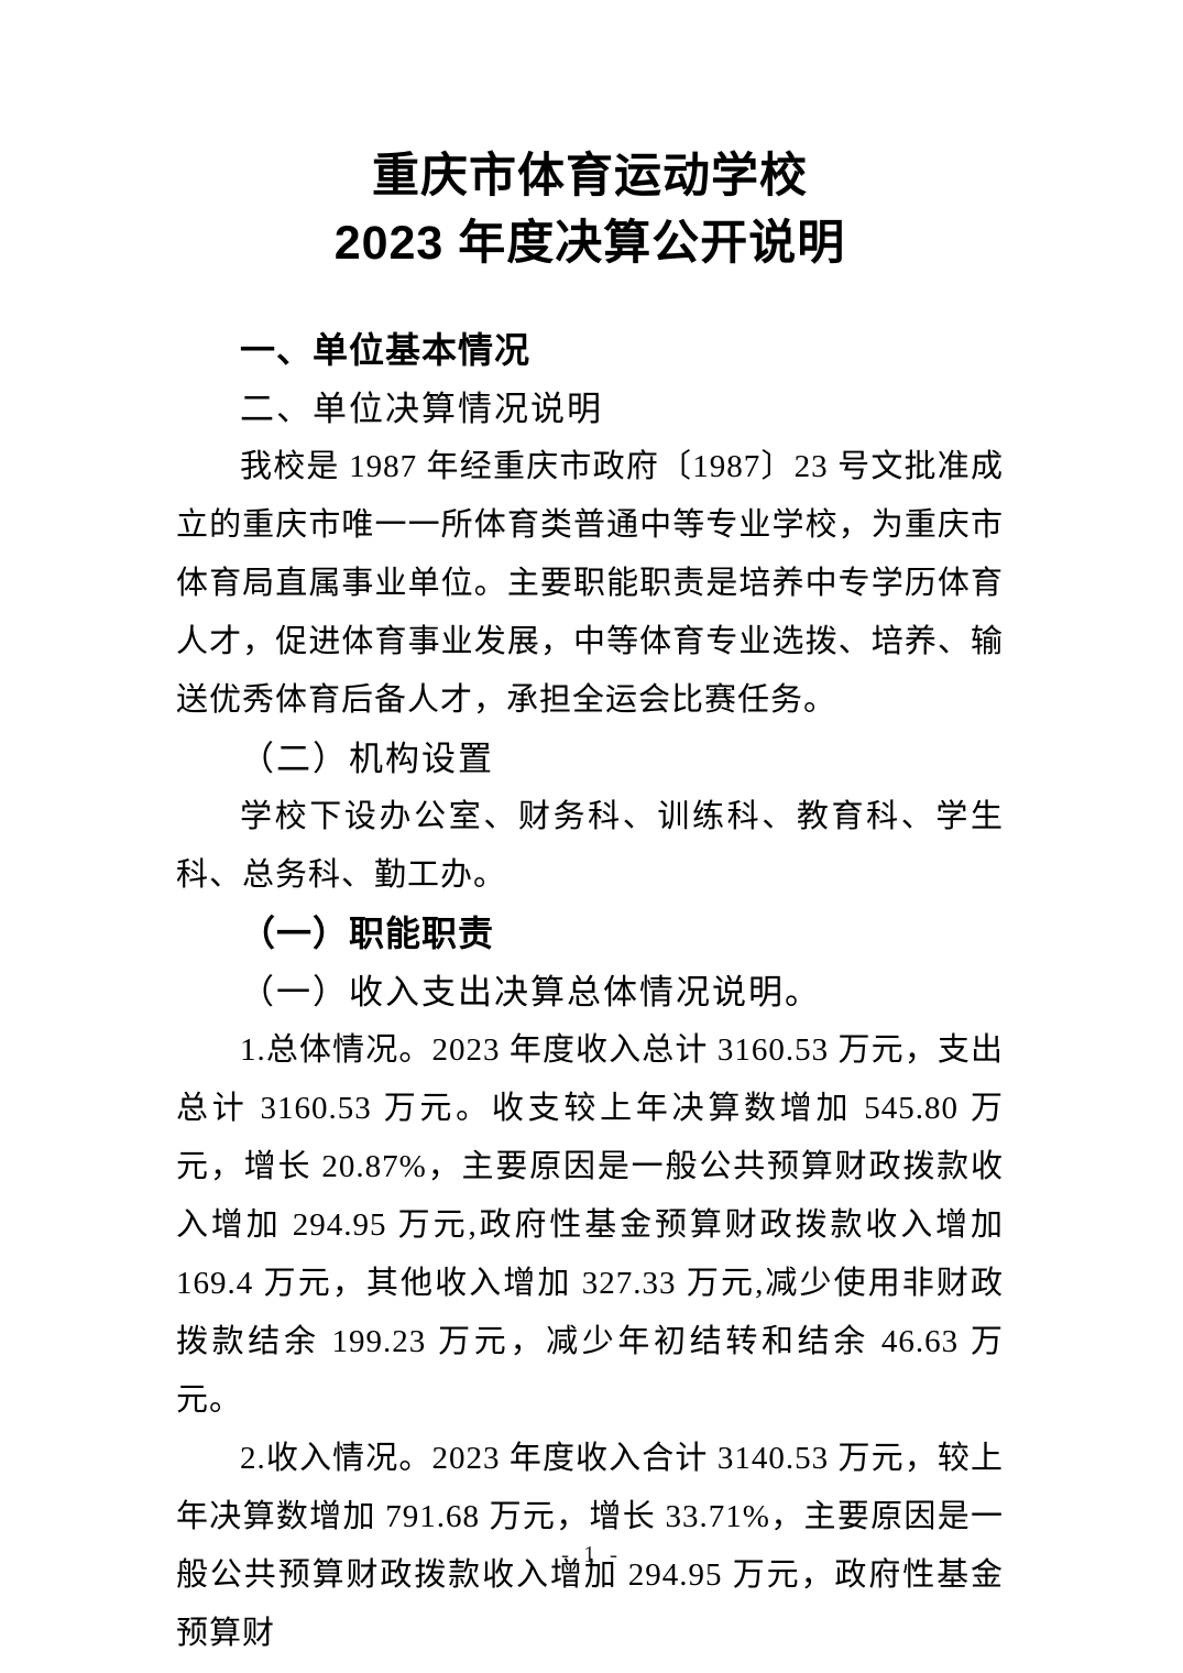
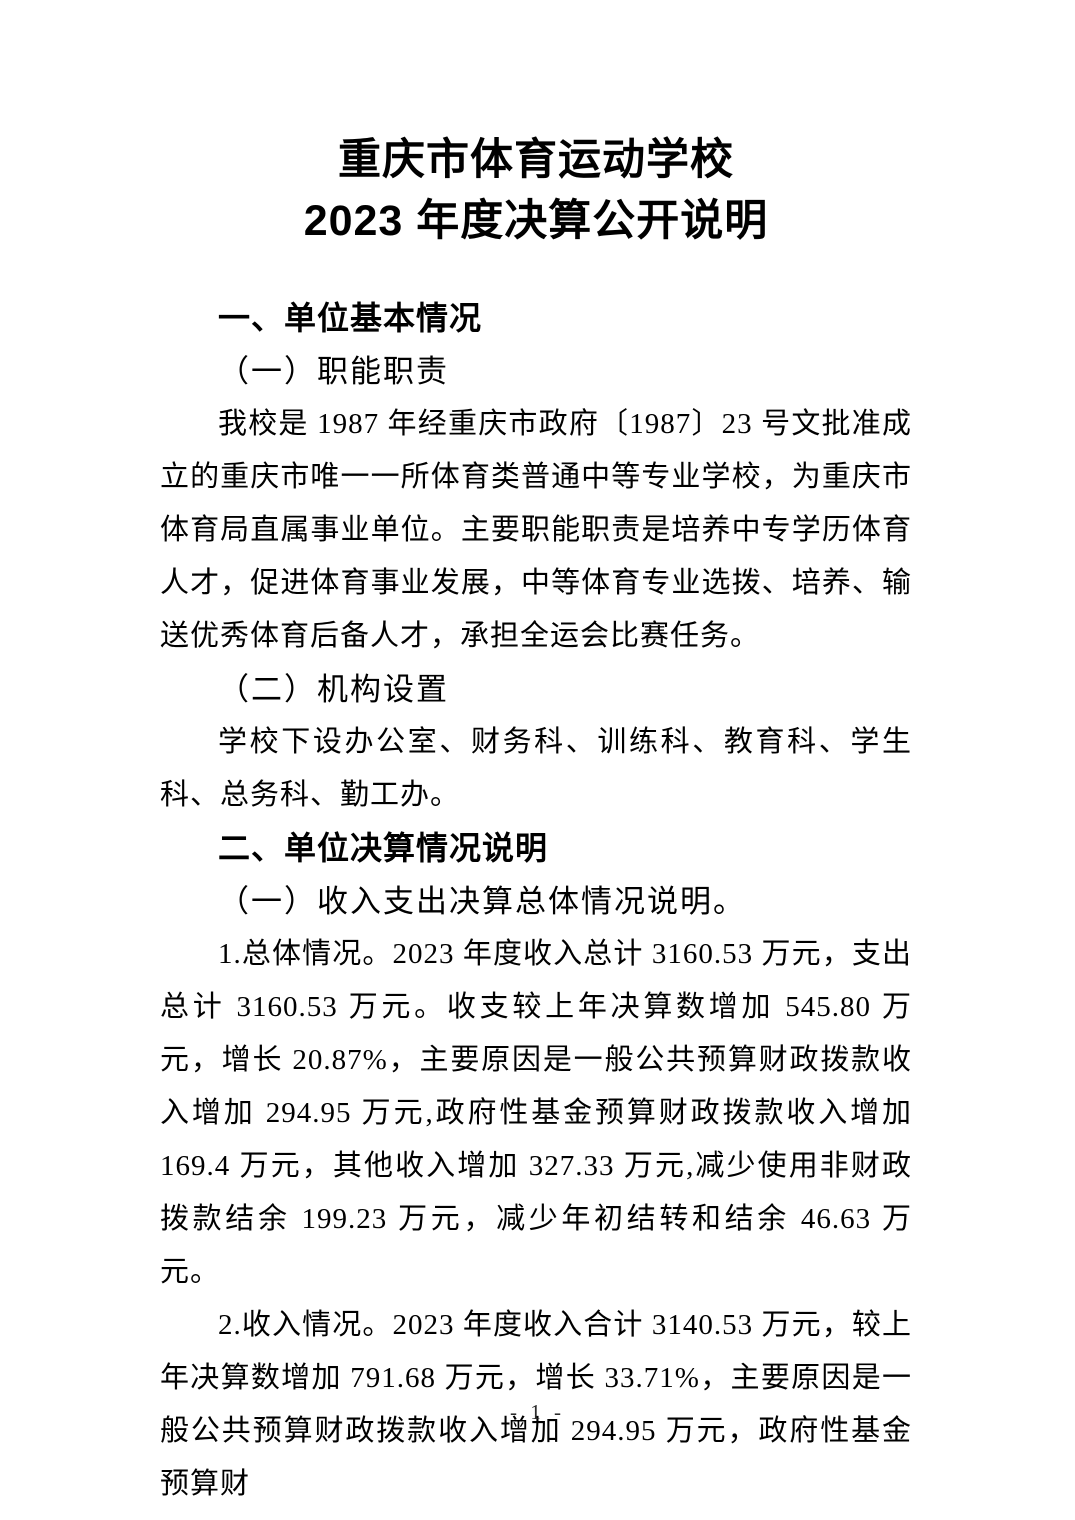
  重庆市体育运动学校
  2023 年度决算公开说明
  一、单位基本情况
- 二、单位决算情况说明
+ （一）职能职责
  我校是 1987 年经重庆市政府〔1987〕23 号文批准成立的重庆市唯一一所体育类普通中等专业学校，为重庆市体育局直属事业单位。主要职能职责是培养中专学历体育人才，促进体育事业发展，中等体育专业选拨、培养、输送优秀体育后备人才，承担全运会比赛任务。
  （二）机构设置
  学校下设办公室、财务科、训练科、教育科、学生科、总务科、勤工办。
- （一）职能职责
+ 二、单位决算情况说明
  （一）收入支出决算总体情况说明。
  1.总体情况。2023 年度收入总计 3160.53 万元，支出总计 3160.53 万元。收支较上年决算数增加 545.80 万元，增长 20.87%，主要原因是一般公共预算财政拨款收入增加 294.95 万元,政府性基金预算财政拨款收入增加 169.4 万元，其他收入增加 327.33 万元,减少使用非财政拨款结余 199.23 万元，减少年初结转和结余 46.63 万元。
  2.收入情况。2023 年度收入合计 3140.53 万元，较上年决算数增加 791.68 万元，增长 33.71%，主要原因是一般公共预算财政拨款收入增加 294.95 万元，政府性基金预算财
  - 1 -
